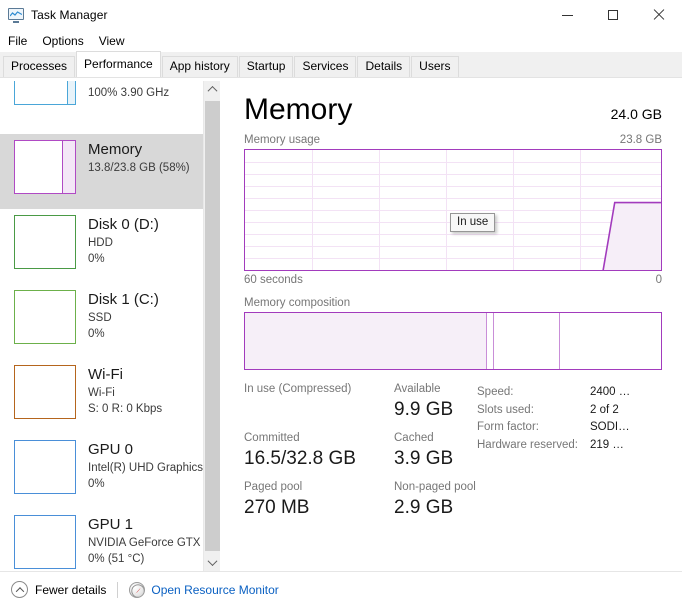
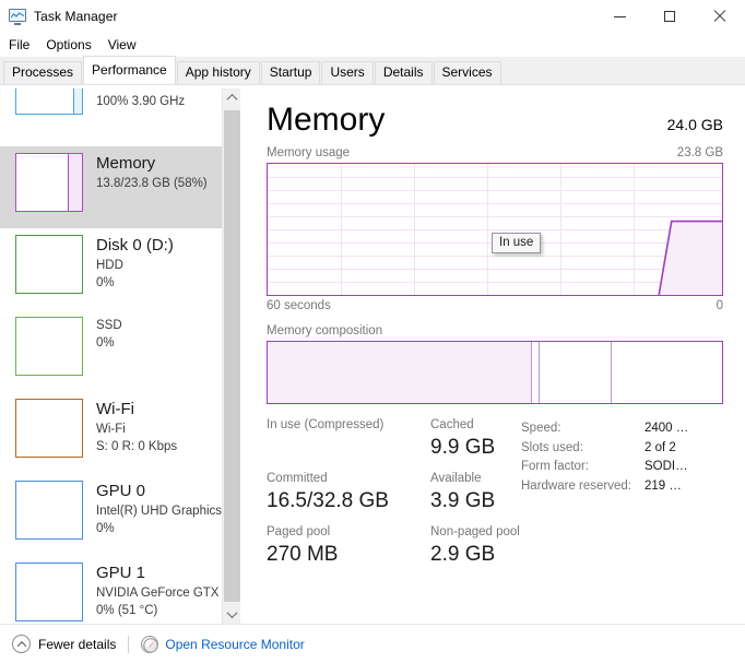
  Task Manager
  File
  Options
  View
  Processes
  Performance
  App history
  Startup
- Services
+ Users
  Details
- Users
+ Services
  100% 3.90 GHz
  Memory
  13.8/23.8 GB (58%)
  Disk 0 (D:)
  HDD
  0%
- Disk 1 (C:)
  SSD
  0%
  Wi-Fi
  Wi-Fi
  S: 0 R: 0 Kbps
  GPU 0
  Intel(R) UHD Graphics
  0%
  GPU 1
  NVIDIA GeForce GTX
  0% (51 °C)
  Memory
  24.0 GB
  Memory usage
  23.8 GB
  In use
  60 seconds
  0
  Memory composition
  In use (Compressed)
- Available
+ Cached
  9.9 GB
  Committed
  16.5/32.8 GB
- Cached
+ Available
  3.9 GB
  Paged pool
  270 MB
  Non-paged pool
  2.9 GB
  Speed:
  2400 …
  Slots used:
  2 of 2
  Form factor:
  SODI…
  Hardware reserved:
  219 …
  Fewer details
  Open Resource Monitor
